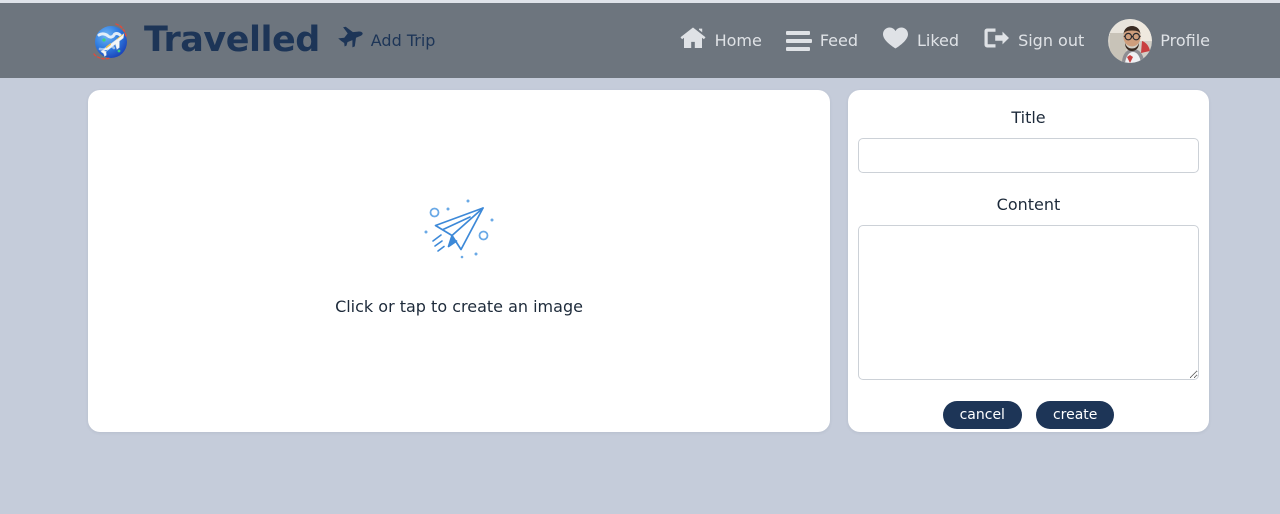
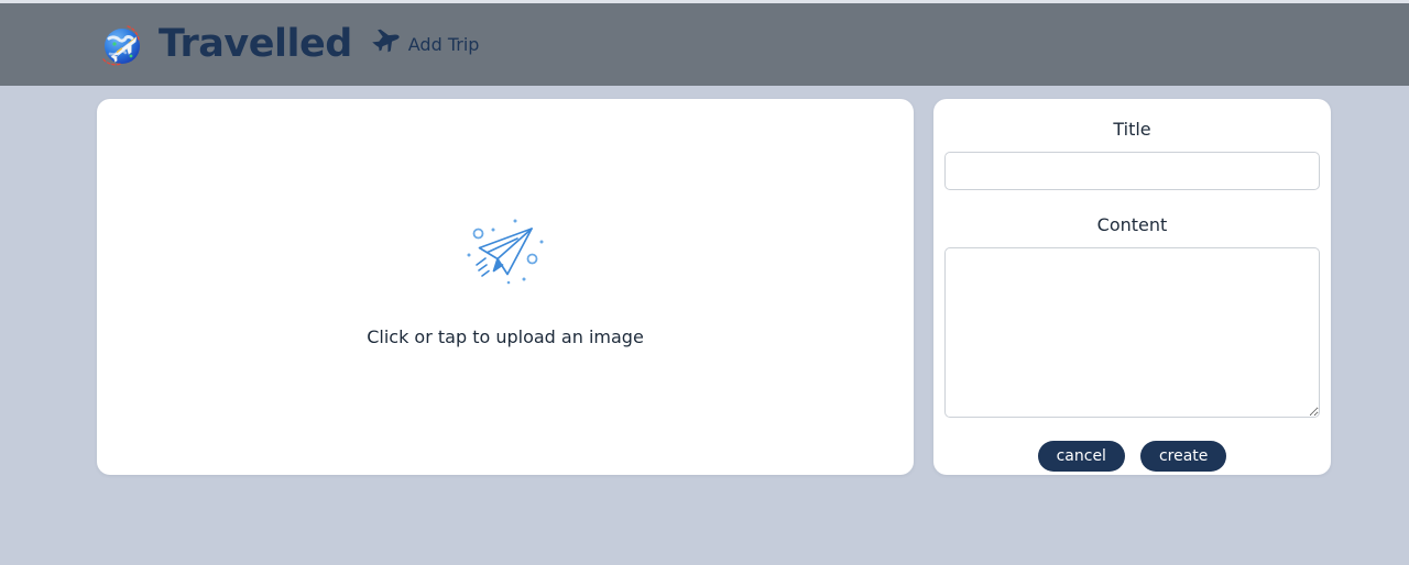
  Travelled
  Add Trip
- Home
- Feed
- Liked
- Sign out
- Profile
- Click or tap to create an image
+ Click or tap to upload an image
  Title
  Content
  cancel
  create
